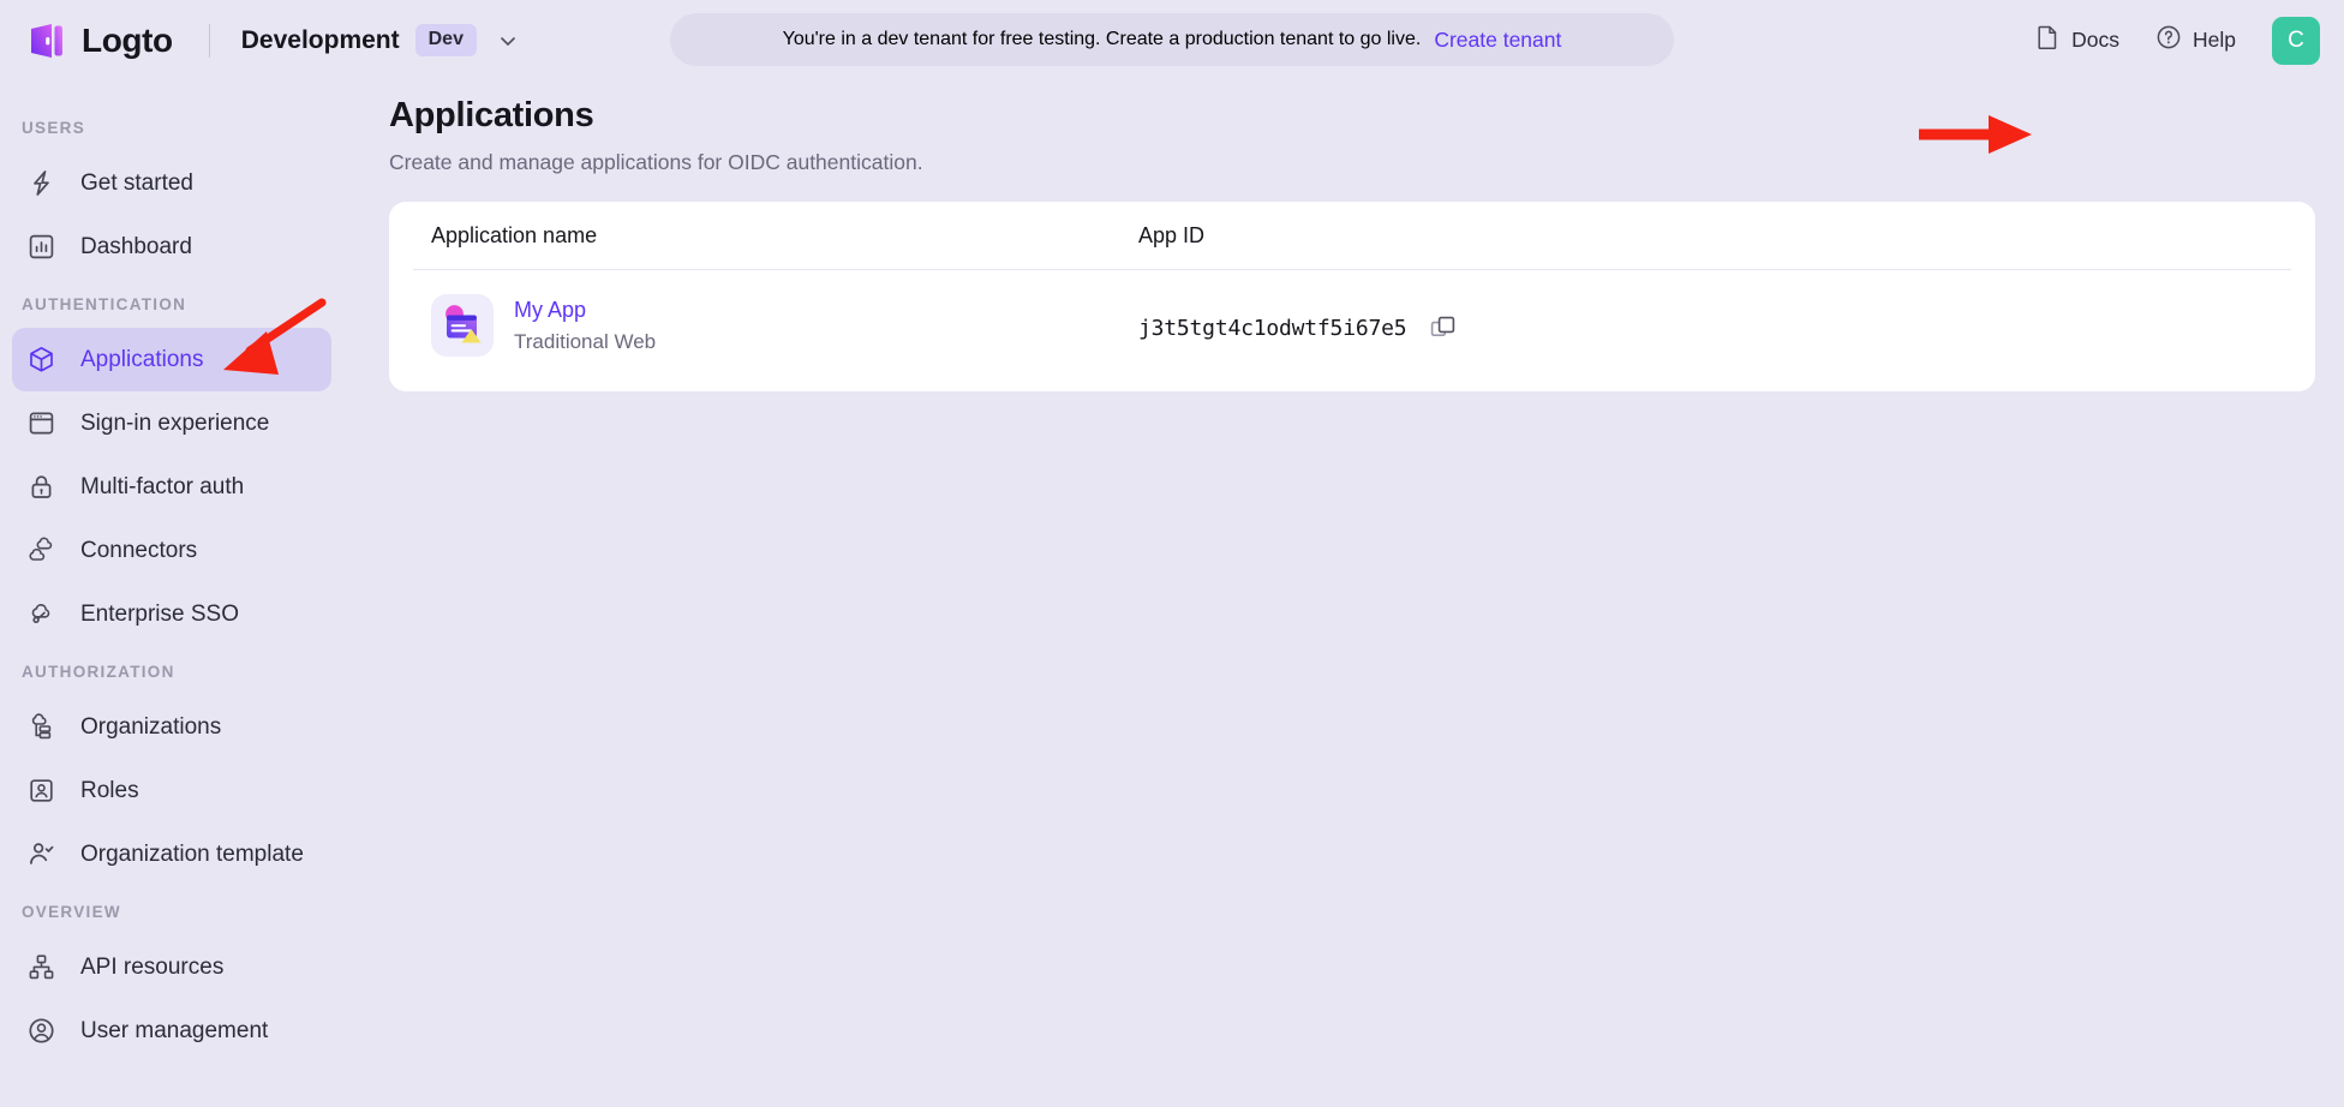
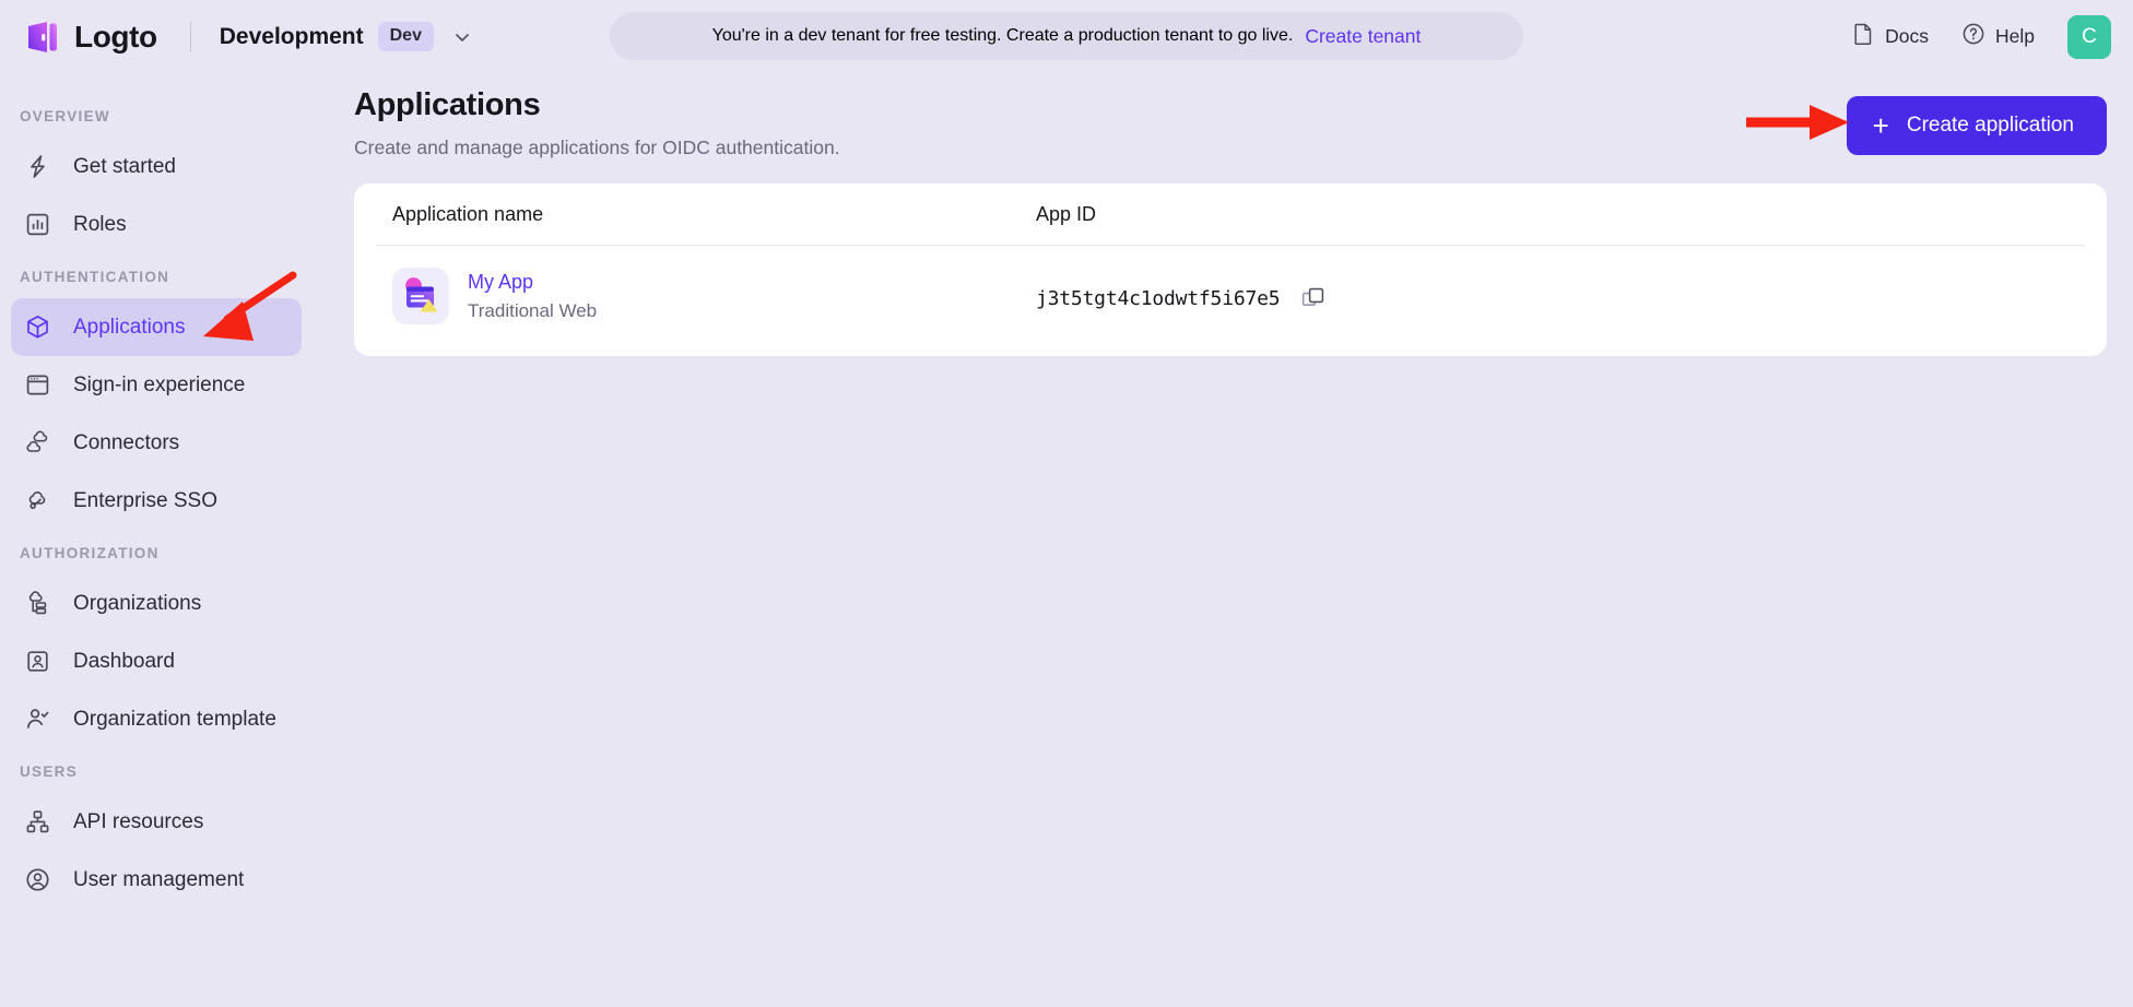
  Logto
  Development
  Dev
  You're in a dev tenant for free testing. Create a production tenant to go live.
  Create tenant
  Docs
  Help
  C
- USERS
+ OVERVIEW
  Get started
- Dashboard
+ Roles
  AUTHENTICATION
  Applications
  Sign-in experience
- Multi-factor auth
  Connectors
  Enterprise SSO
  AUTHORIZATION
  Organizations
- Roles
+ Dashboard
  Organization template
- OVERVIEW
+ USERS
  API resources
  User management
  Applications
  Create and manage applications for OIDC authentication.
+ +
+ Create application
  Application name
  App ID
  My App
  Traditional Web
  j3t5tgt4c1odwtf5i67e5
